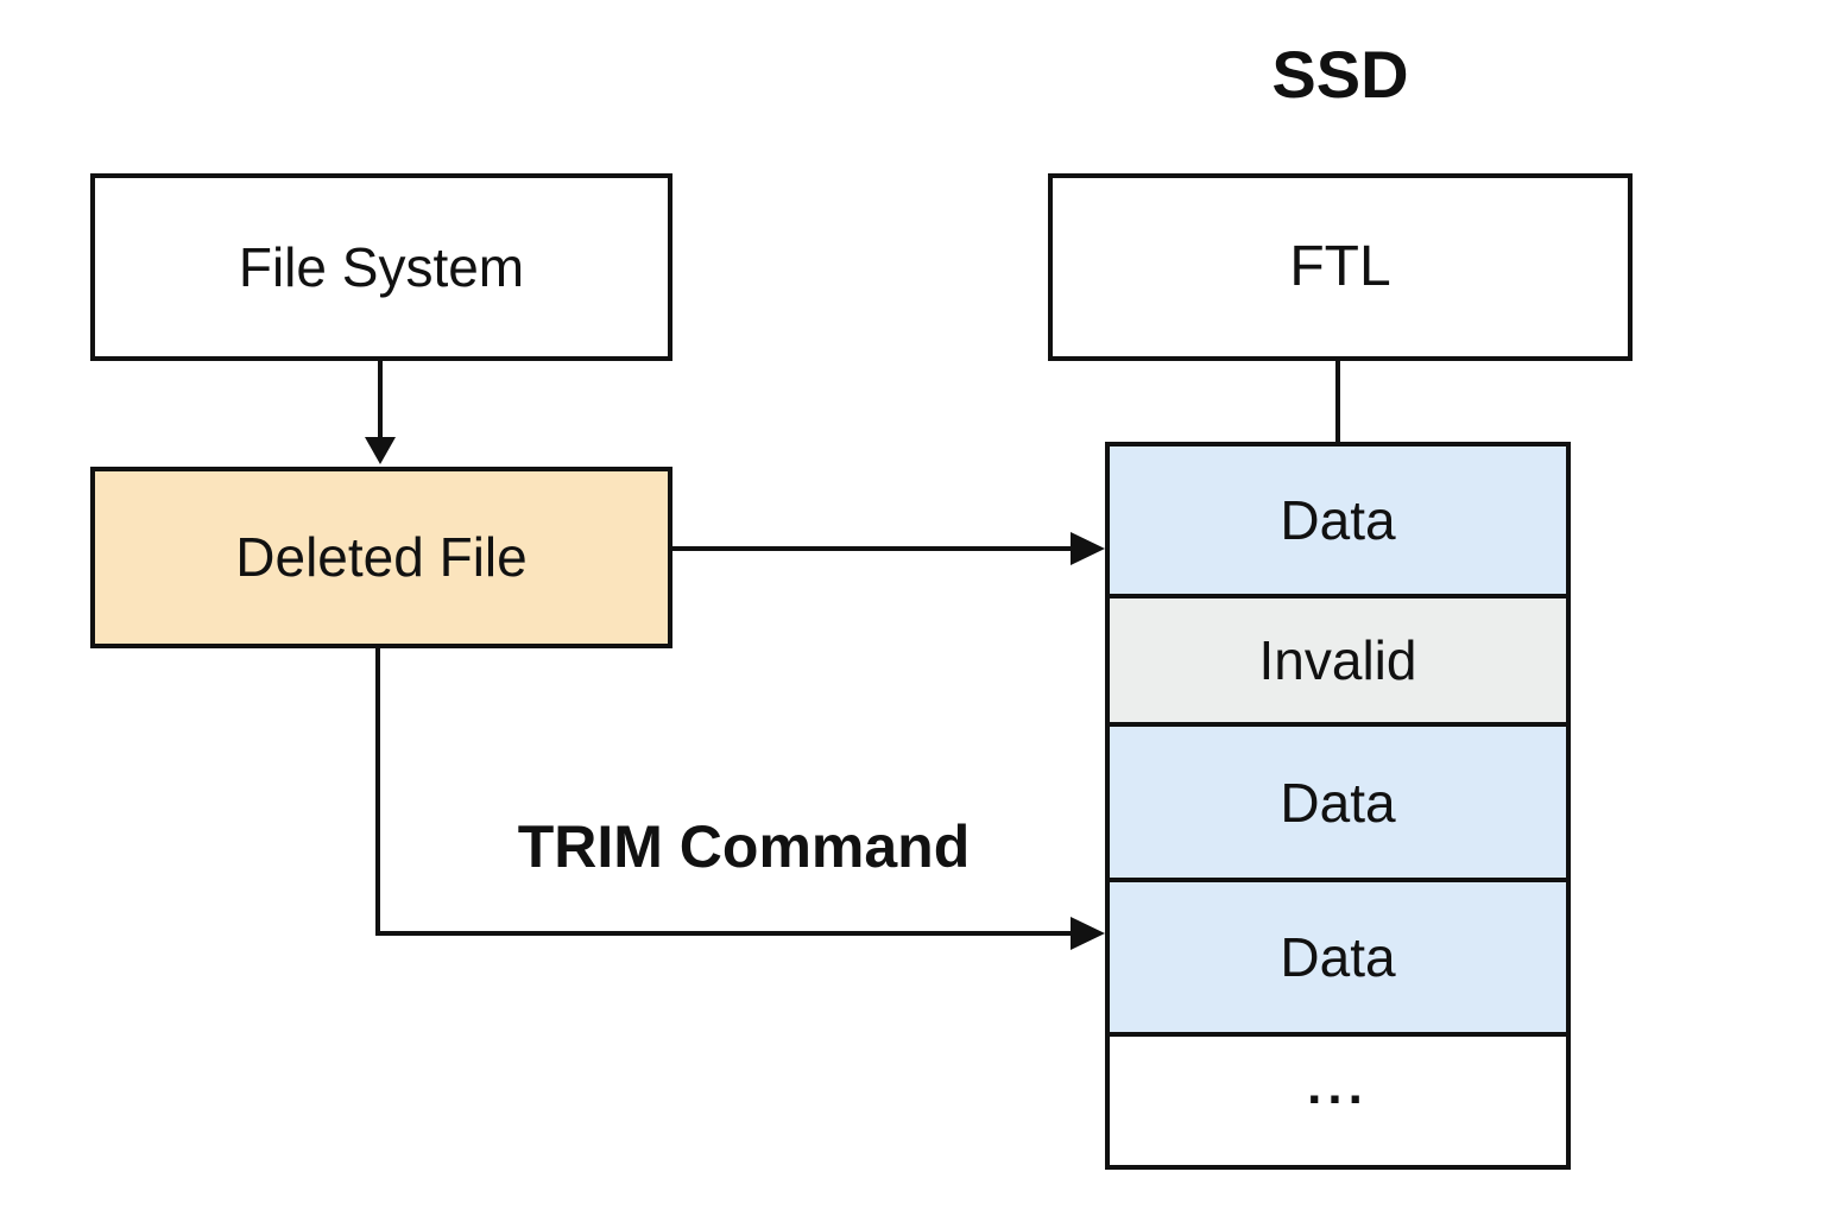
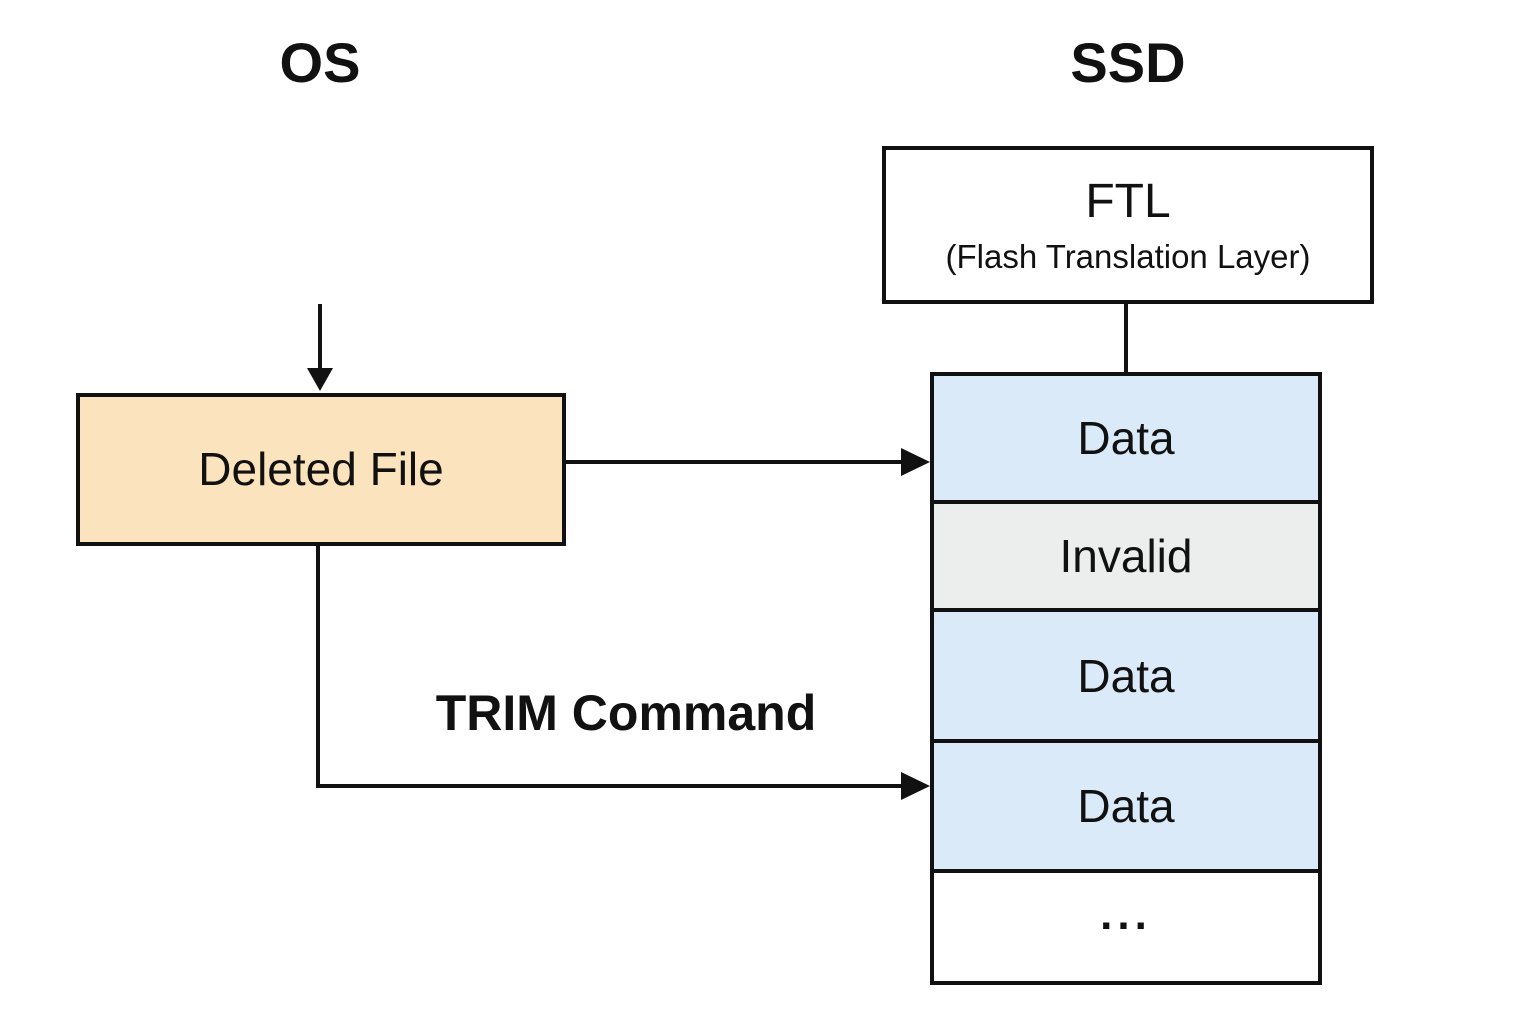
+ OS
  SSD
- File System
  FTL
+ (Flash Translation Layer)
  Deleted File
  Data
  Invalid
  Data
  Data
  ...
  TRIM Command
